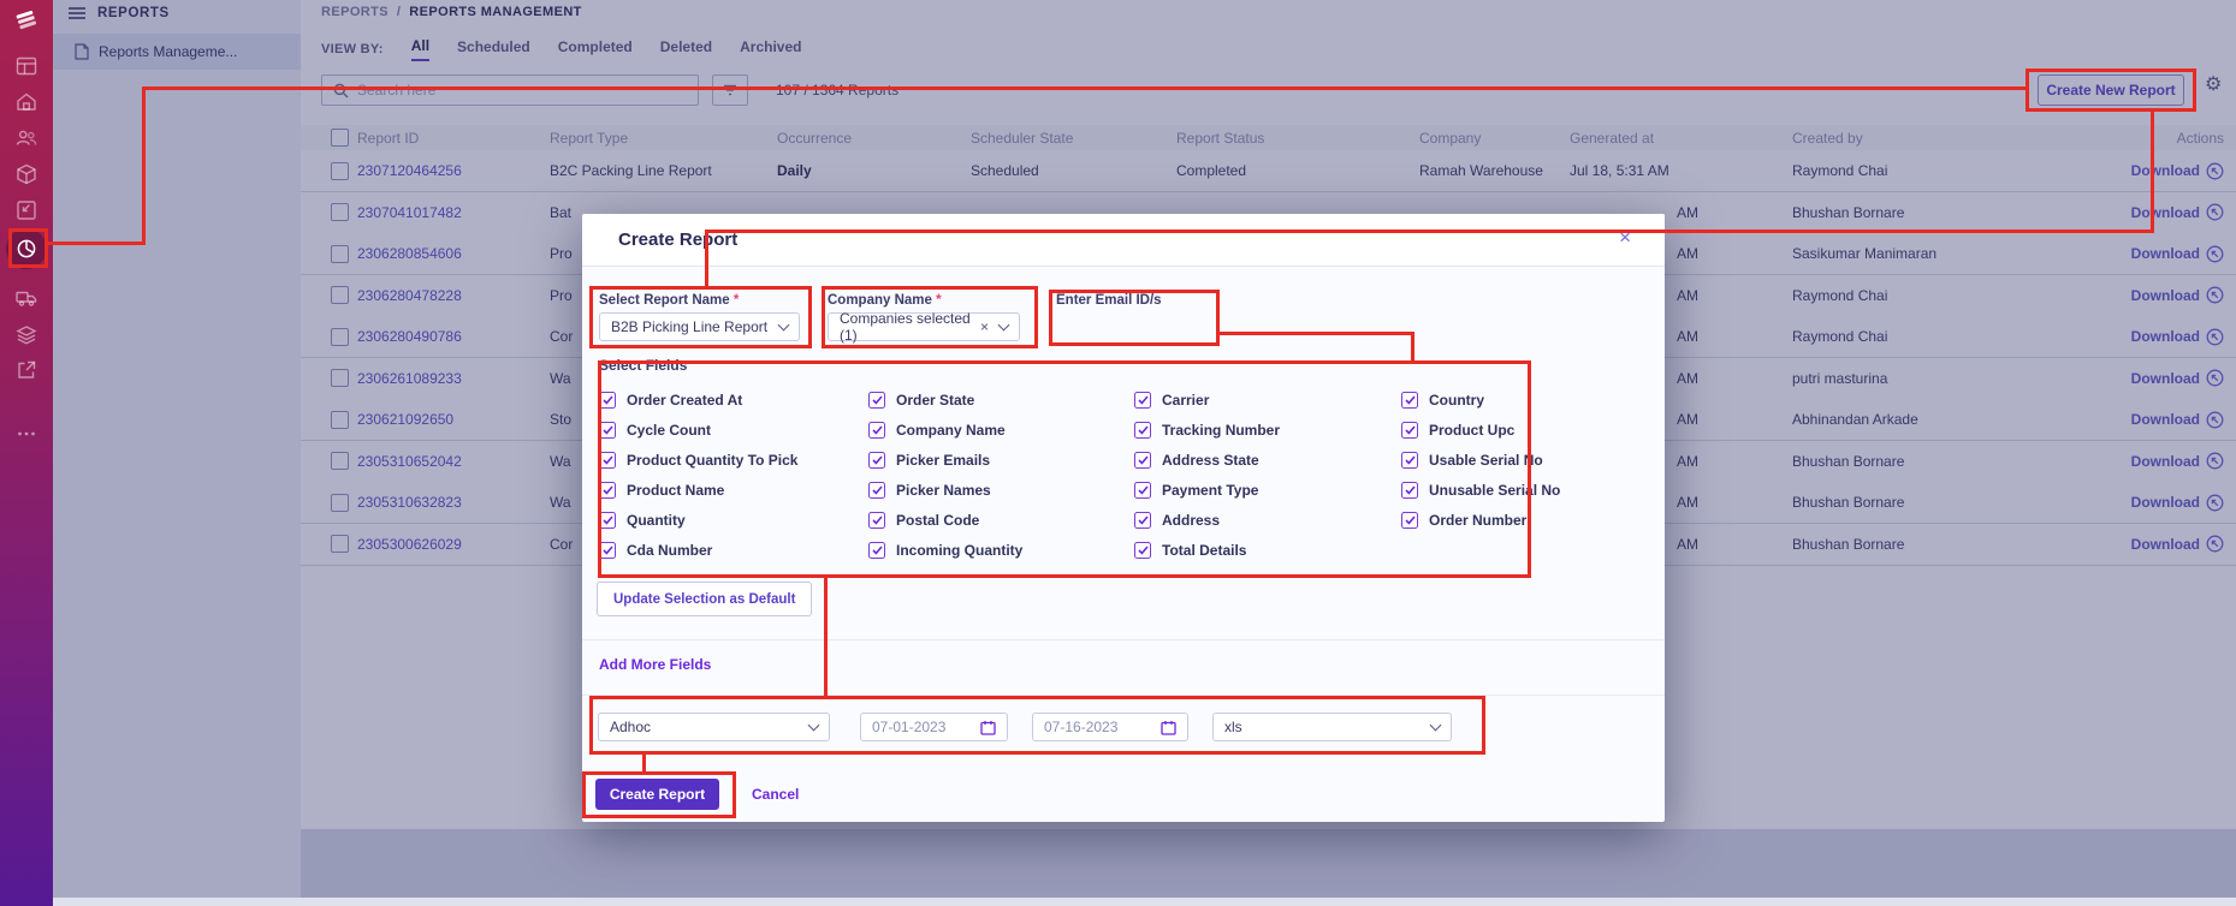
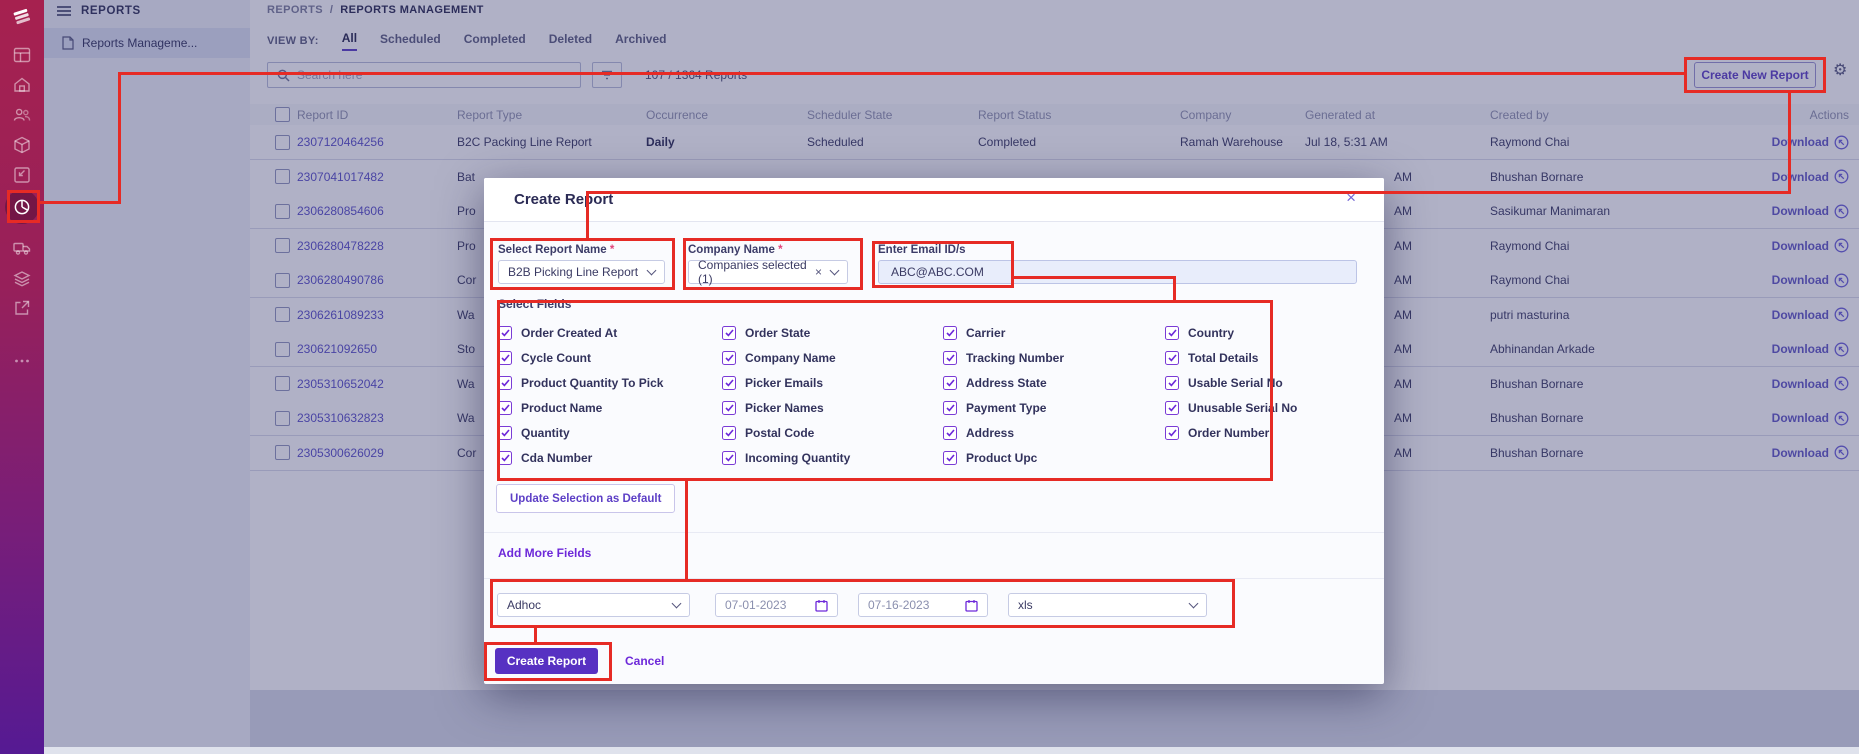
  REPORTS
  Reports Manageme...
  REPORTS / REPORTS MANAGEMENT
  VIEW BY:
  All
  Scheduled
  Completed
  Deleted
  Archived
  Search here
  107 / 1364 Reports
  Create New Report
  ⚙
  Report ID
  Report Type
  Occurrence
  Scheduler State
  Report Status
  Company
  Generated at
  Created by
  Actions
  2307120464256
  B2C Packing Line Report
  Daily
  Scheduled
  Completed
  Ramah Warehouse
  Jul 18, 5:31 AM
  Raymond Chai
  Download
  2307041017482
  Bat
  AM
  Bhushan Bornare
  Download
  2306280854606
  Pro
  AM
  Sasikumar Manimaran
  Download
  2306280478228
  Pro
  AM
  Raymond Chai
  Download
  2306280490786
  Cor
  AM
  Raymond Chai
  Download
  2306261089233
  Wa
  AM
  putri masturina
  Download
  230621092650
  Sto
  AM
  Abhinandan Arkade
  Download
  2305310652042
  Wa
  AM
  Bhushan Bornare
  Download
  2305310632823
  Wa
  AM
  Bhushan Bornare
  Download
  2305300626029
  Cor
  AM
  Bhushan Bornare
  Download
  Create Reort
  ×
  Select Report Name *
  B2B Picking Line Report
  Company Name *
  Companies selected (1)
  ×
  Enter Email ID/s
+ ABC@ABC.COM
  Select Fields
  Order Created At
  Cycle Count
  Product Quantity To Pick
  Product Name
  Quantity
  Cda Number
  Order State
  Company Name
  Picker Emails
  Picker Names
  Postal Code
  Incoming Quantity
  Carrier
  Tracking Number
  Address State
  Payment Type
  Address
- Total Details
+ Product Upc
  Country
- Product Upc
+ Total Details
  Usable Serial No
  Unusable Serial No
  Order Number
  Update Selection as Default
  Add More Fields
  Adhoc
  07-01-2023
  07-16-2023
  xls
  Create Report
  Cancel
